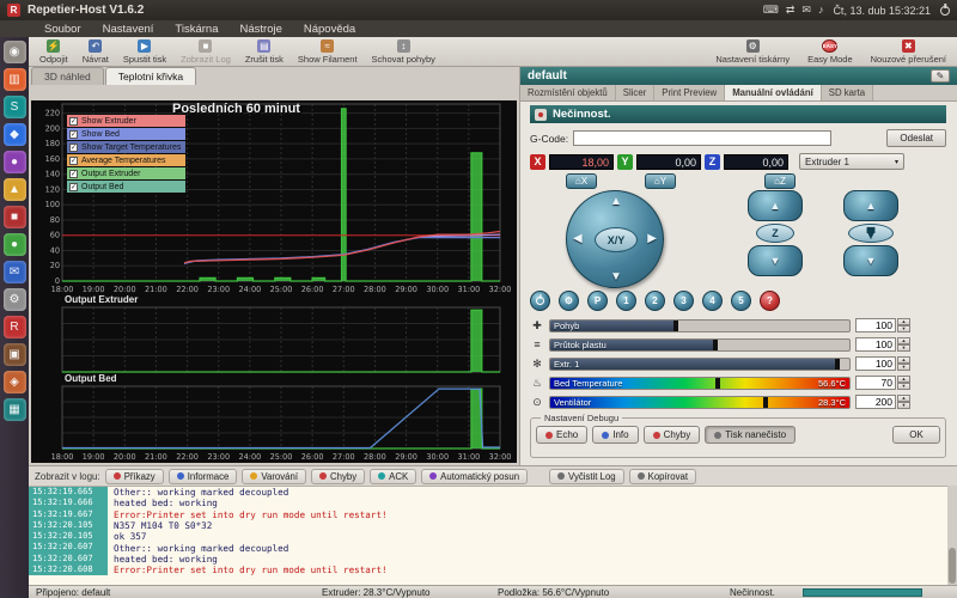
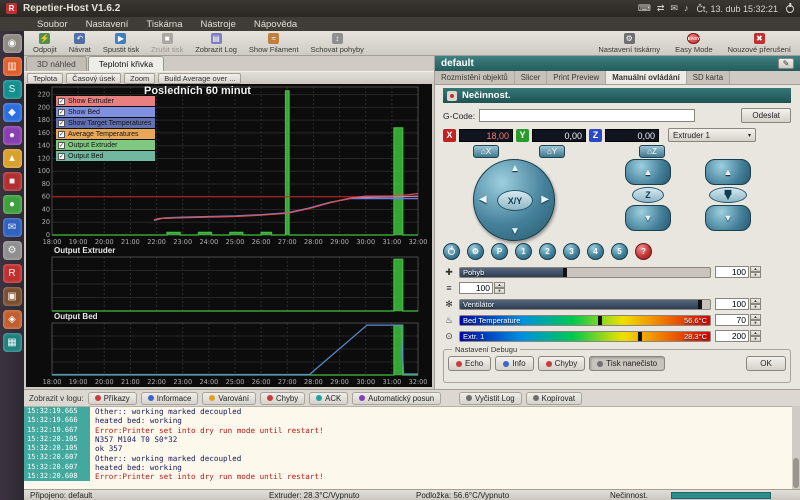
  R
  Repetier-Host V1.6.2
  ⌨ ⇄ ✉ ♪
  Čt, 13. dub 15:32:21
  Soubor
  Nastavení
  Tiskárna
  Nástroje
  Nápověda
  ◉
  ▥
  S
  ◆
  ●
  ▲
  ■
  ●
  ✉
  ⚙
  R
  ▣
  ◈
  ▦
  ⚡
  Odpojit
  ↶
  Návrat
  ▶
  Spustit tisk
  ■
- Zobrazit Log
+ Zrušit tisk
  ▤
- Zrušit tisk
+ Zobrazit Log
  ≈
  Show Filament
  ↕
  Schovat pohyby
  ⚙
  Nastavení tiskárny
  Easy Mode
  ✖
  Nouzové přerušení
  3D náhled
  Teplotní křivka
+ Teplota
+ Časový úsek
+ Zoom
+ Build Average over ...
  18:00
  19:00
  20:00
  21:00
  22:00
  23:00
  24:00
  25:00
  26:00
  27:00
  28:00
  29:00
  30:00
  31:00
  32:00
  0
  20
  40
  60
  80
  100
  120
  140
  160
  180
  200
  220
  18:00
  19:00
  20:00
  21:00
  22:00
  23:00
  24:00
  25:00
  26:00
  27:00
  28:00
  29:00
  30:00
  31:00
  32:00
  Posledních 60 minut
  Output Extruder
  Output Bed
  default
  ✎
  Rozmístění objektů
  Slicer
  Print Preview
  Manuální ovládání
  SD karta
  Nečinnost.
  G-Code:
  Odeslat
  X
  18,00
  Y
  0,00
  Z
  0,00
  Extruder 1
  ⌂X
  ⌂Y
  ⌂Z
  ▲
  ▼
  ◀
  ▶
  X/Y
  ▲
  Z
  ▼
  ▲
  ▼
  ⚙
  P
  1
  2
  3
  4
  5
  ?
  ✚
  Pohyb
  100
  ≡
- Průtok plastu
  100
  ✻
- Extr. 1
+ Ventilátor
  100
  ♨
  Bed Temperature
  56.6°C
  70
  ⊙
- Ventilátor
+ Extr. 1
  28.3°C
  200
  Nastavení Debugu
  Echo
  Info
  Chyby
  Tisk nanečisto
  OK
  Zobrazit v logu:
  Příkazy
  Informace
  Varování
  Chyby
  ACK
  Automatický posun
  Vyčistit Log
  Kopírovat
  15:32:19.665
  Other:: working marked decoupled
  15:32:19.666
  heated bed: working
  15:32:19.667
  Error:Printer set into dry run mode until restart!
  15:32:20.105
  N357 M104 T0 S0*32
  15:32:20.105
  ok 357
  15:32:20.607
  Other:: working marked decoupled
  15:32:20.607
  heated bed: working
  15:32:20.608
  Error:Printer set into dry run mode until restart!
  Připojeno: default
  Extruder: 28.3°C/Vypnuto
  Podložka: 56.6°C/Vypnuto
  Nečinnost.
